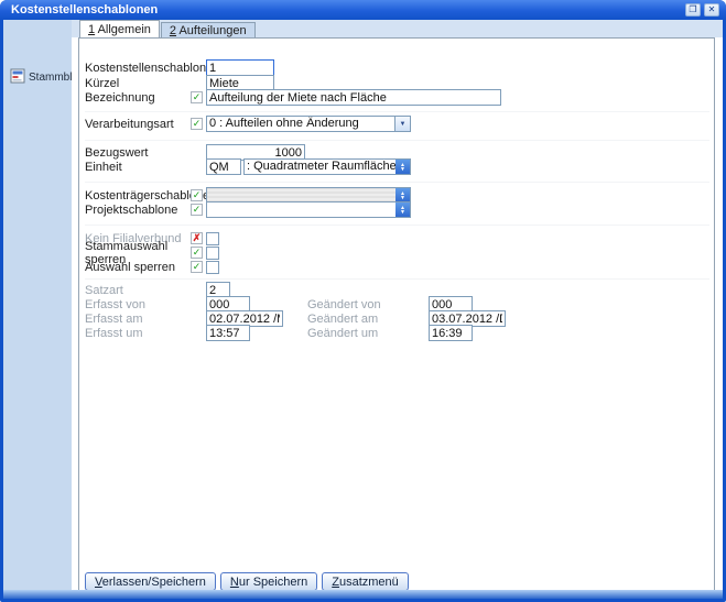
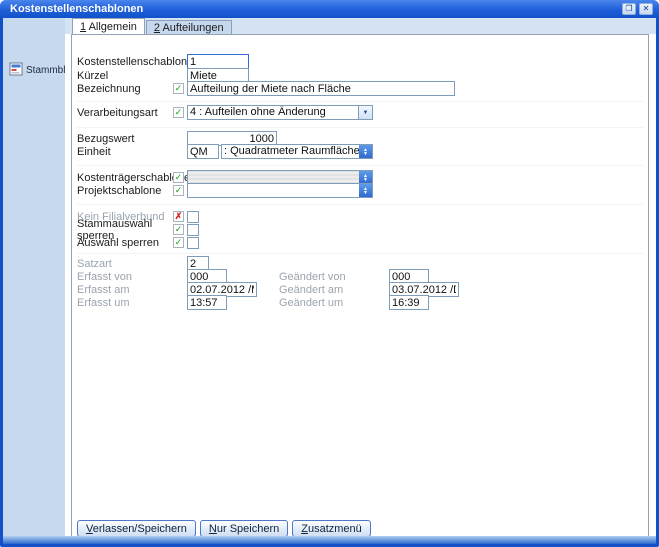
  Kostenstellenschablonen
  ❐
  ✕
  1 Allgemein
  2 Aufteilungen
  Kostenstellenschablon
  1
  Kürzel
  Miete
  Bezeichnung
  ✓
  Aufteilung der Miete nach Fläche
  Verarbeitungsart
  ✓
- 0 : Aufteilen ohne Änderung
+ 4 : Aufteilen ohne Änderung
  Bezugswert
  1000
  Einheit
  QM
  : Quadratmeter Raumfläche
  Kostenträgerschabl
  ✓
  Projektschablone
  ✓
  Kein Filialverbund
  ✗
  Stammauswahl sperren
  ✓
  Auswahl sperren
  ✓
  Satzart
  2
  Erfasst von
  000
  Geändert von
  000
  Erfasst am
  02.07.2012 /
  Geändert am
  03.07.2012 /
  Erfasst um
  13:57
  Geändert um
  16:39
  Verlassen/Speichern
  Nur Speichern
  Zusatzmenü
